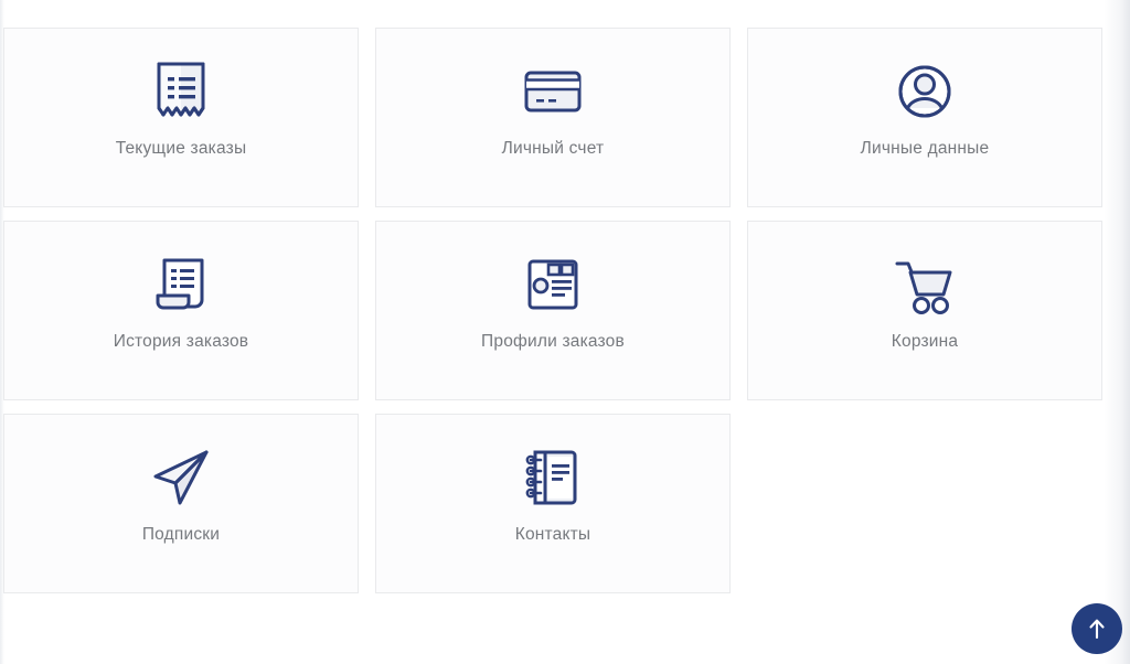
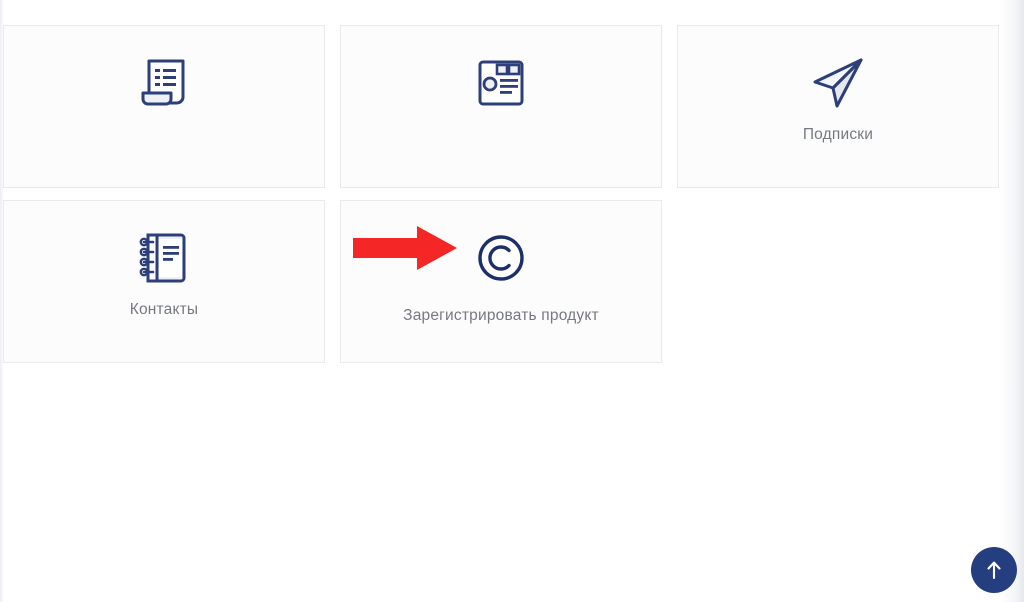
- Текущие заказы
- Личный счет
- Личные данные
- История заказов
- Профили заказов
- Корзина
  Подписки
  Контакты
+ Зарегистрировать продукт
